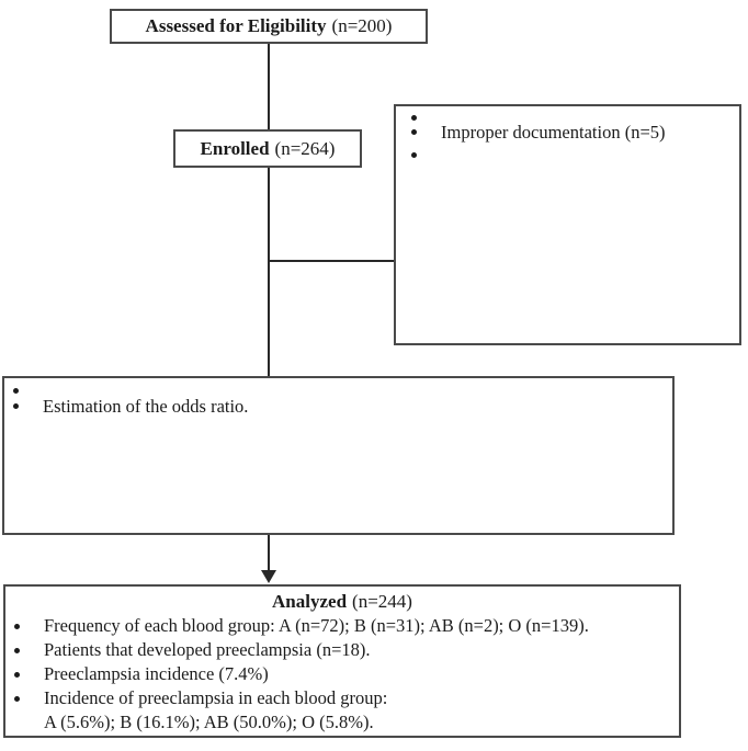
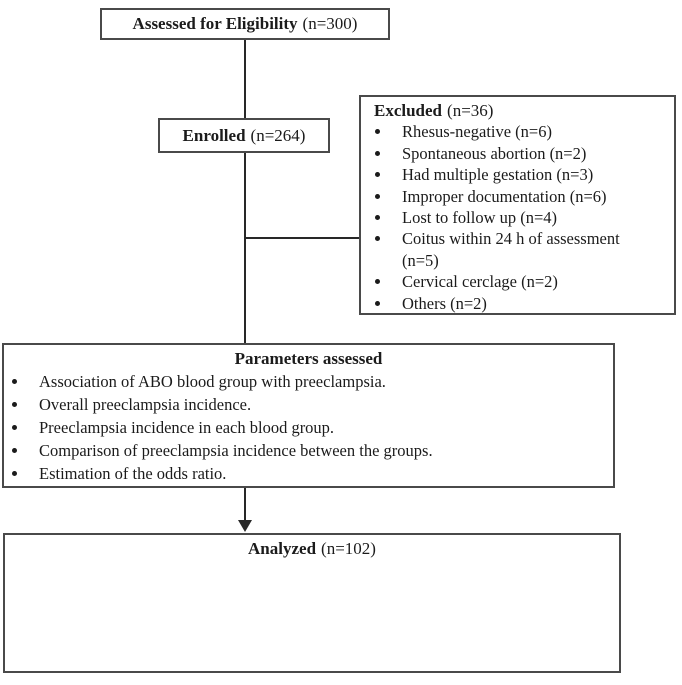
- Assessed for Eligibility (n=200)
+ Assessed for Eligibility (n=300)
  Enrolled (n=264)
+ Excluded (n=36)
+ Rhesus-negative (n=6)
+ Spontaneous abortion (n=2)
+ Had multiple gestation (n=3)
- Improper documentation (n=5)
+ Improper documentation (n=6)
+ Lost to follow up (n=4)
+ Coitus within 24 h of assessment
+ (n=5)
+ Cervical cerclage (n=2)
+ Others (n=2)
+ Parameters assessed
+ Association of ABO blood group with preeclampsia.
+ Overall preeclampsia incidence.
+ Preeclampsia incidence in each blood group.
+ Comparison of preeclampsia incidence between the groups.
  Estimation of the odds ratio.
- Analyzed (n=244)
+ Analyzed (n=102)
- Frequency of each blood group: A (n=72); B (n=31); AB (n=2); O (n=139).
- Patients that developed preeclampsia (n=18).
- Preeclampsia incidence (7.4%)
- Incidence of preeclampsia in each blood group:
- A (5.6%); B (16.1%); AB (50.0%); O (5.8%).
